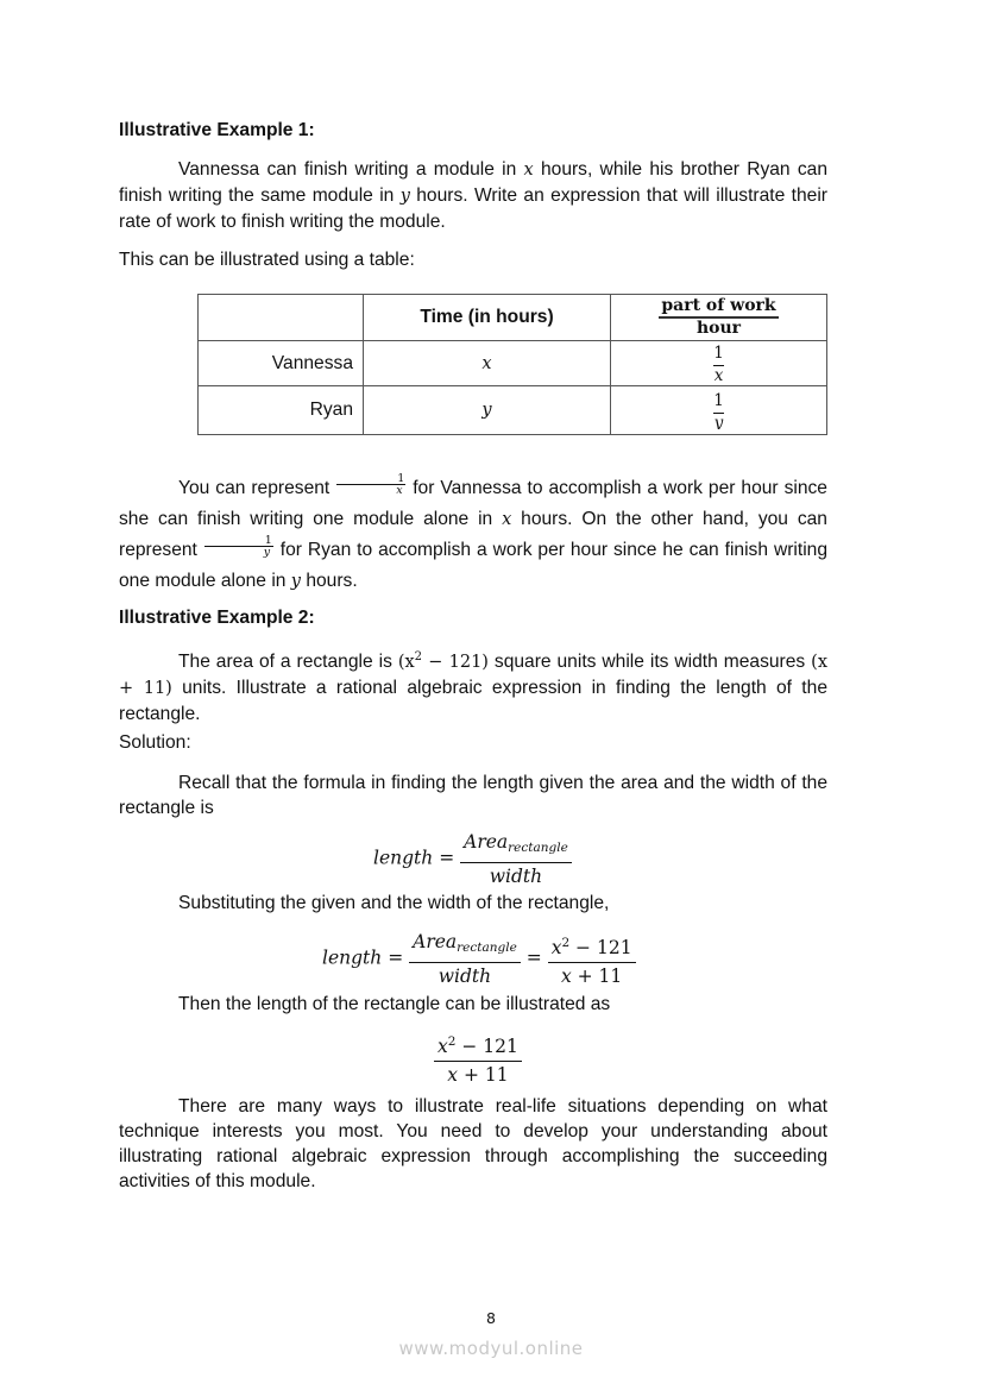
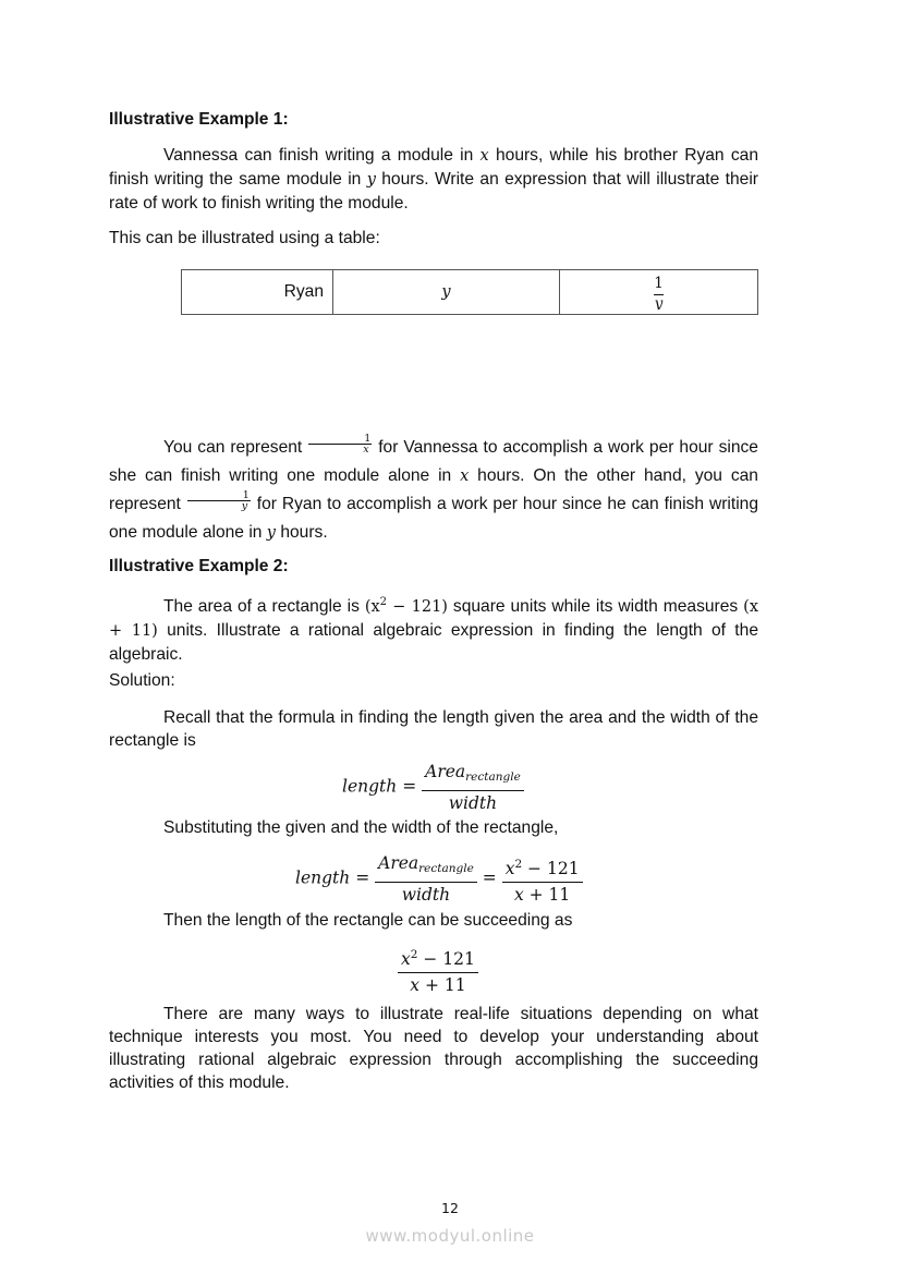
  Illustrative Example 1:
  Vannessa can finish writing a module in x hours, while his brother Ryan can finish writing the same module in y hours. Write an expression that will illustrate their rate of work to finish writing the module.
  This can be illustrated using a table:
- 	Time (in hours)	part of work hour
- Vannessa	x	1 x
  Ryan	y	1 y
  You can represent
  1
  x
  for Vannessa to accomplish a work per hour since she can finish writing one module alone in x hours. On the other hand, you can represent
  1
  y
  for Ryan to accomplish a work per hour since he can finish writing one module alone in y hours.
  Illustrative Example 2:
- The area of a rectangle is (x2 − 121) square units while its width measures (x + 11) units. Illustrate a rational algebraic expression in finding the length of the rectangle.
+ The area of a rectangle is (x2 − 121) square units while its width measures (x + 11) units. Illustrate a rational algebraic expression in finding the length of the algebraic.
  Solution:
  Recall that the formula in finding the length given the area and the width of the rectangle is
  length =
  Arearectangle
  width
  Substituting the given and the width of the rectangle,
  length =
  Arearectangle
  width
  =
  x2 − 121
  x + 11
- Then the length of the rectangle can be illustrated as
+ Then the length of the rectangle can be succeeding as
  x2 − 121
  x + 11
  There are many ways to illustrate real-life situations depending on what technique interests you most. You need to develop your understanding about illustrating rational algebraic expression through accomplishing the succeeding activities of this module.
- 8
+ 12
  www.modyul.online
